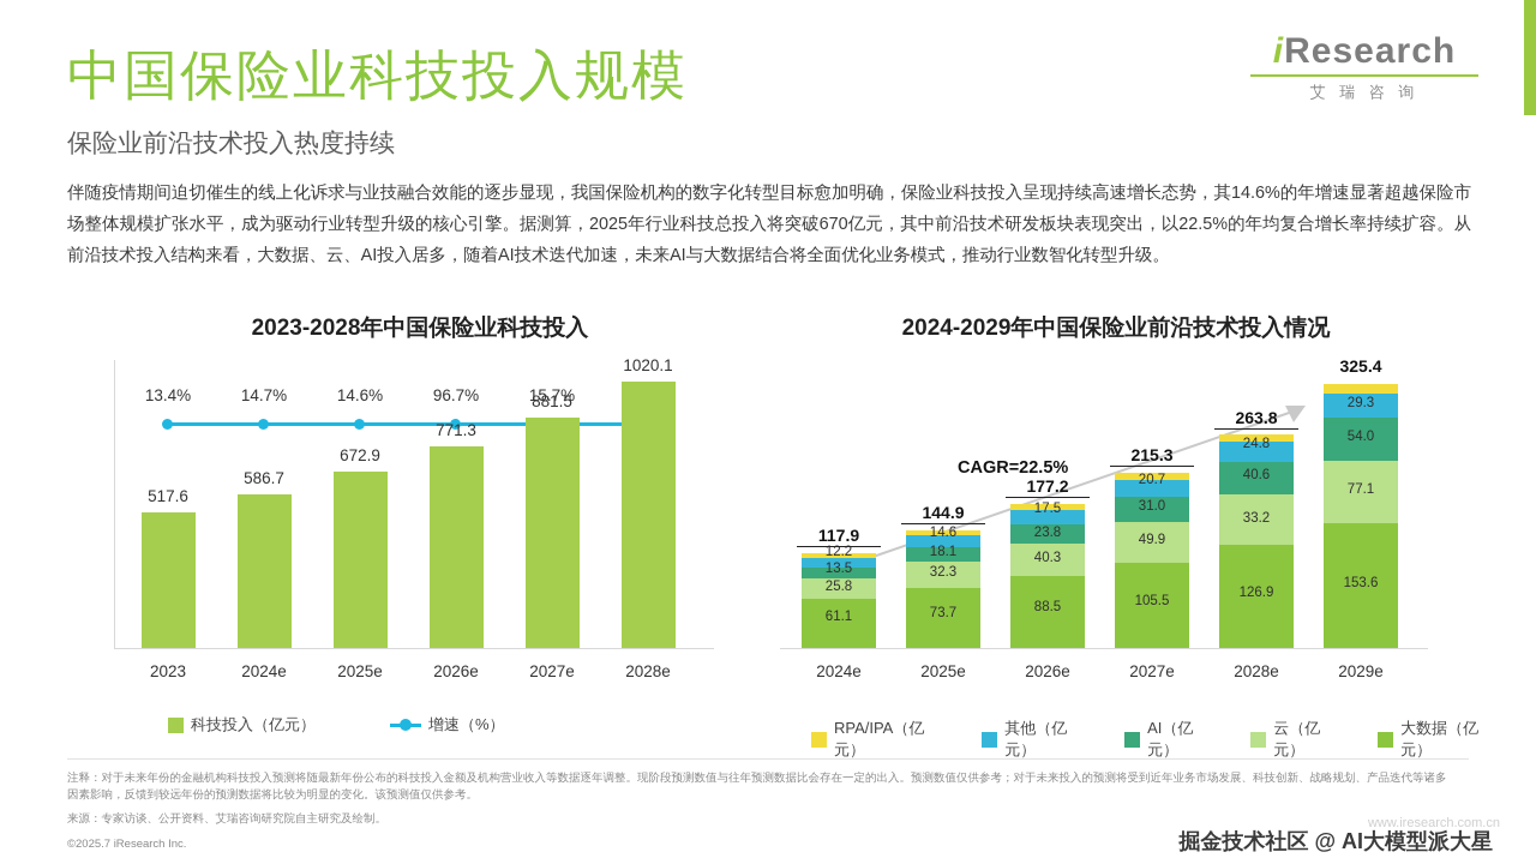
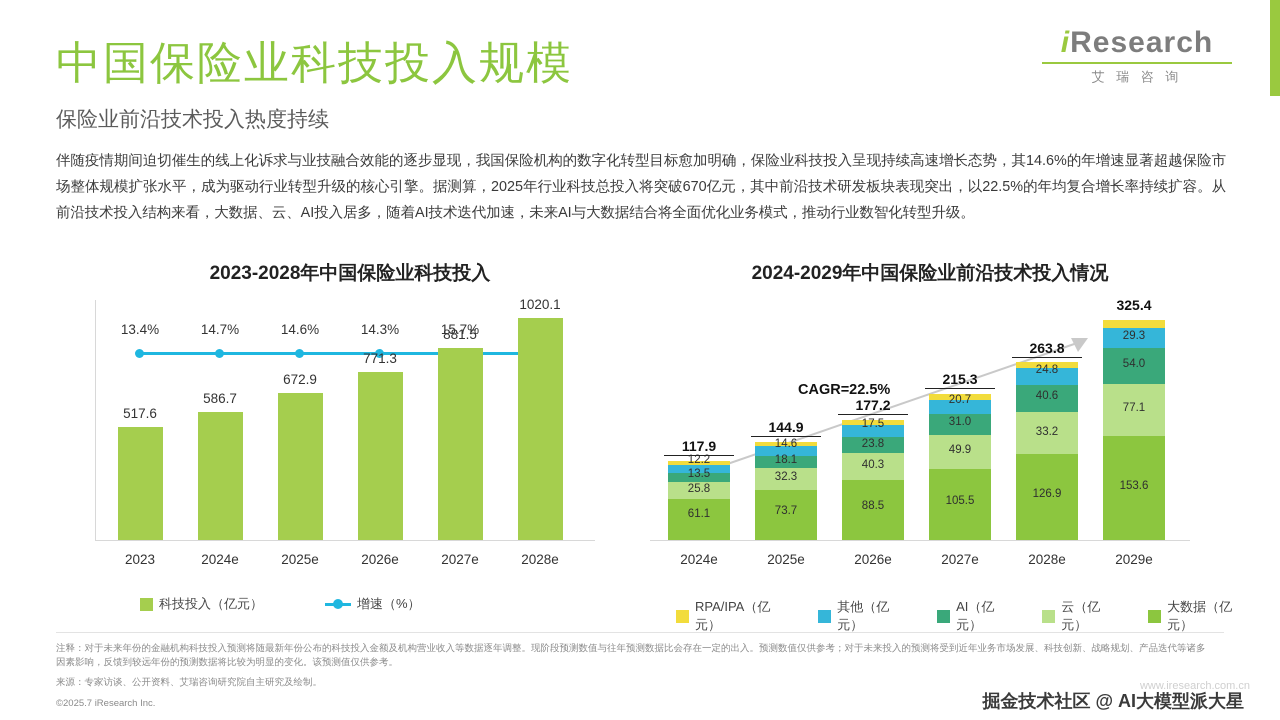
  iResearch
  艾 瑞 咨 询
  中国保险业科技投入规模
  保险业前沿技术投入热度持续
  伴随疫情期间迫切催生的线上化诉求与业技融合效能的逐步显现，我国保险机构的数字化转型目标愈加明确，保险业科技投入呈现持续高速增长态势，其14.6%的年增速显著超越保险市场整体规模扩张水平，成为驱动行业转型升级的核心引擎。据测算，2025年行业科技总投入将突破670亿元，其中前沿技术研发板块表现突出，以22.5%的年均复合增长率持续扩容。从前沿技术投入结构来看，大数据、云、AI投入居多，随着AI技术迭代加速，未来AI与大数据结合将全面优化业务模式，推动行业数智化转型升级。
  2023-2028年中国保险业科技投入
  13.4%
  14.7%
  14.6%
- 96.7%
+ 14.3%
  15.7%
  517.6
  586.7
  672.9
  771.3
  881.5
  1020.1
  2023
  2024e
  2025e
  2026e
  2027e
  2028e
  科技投入（亿元）
  增速（%）
  2024-2029年中国保险业前沿技术投入情况
  CAGR=22.5%
  61.1
  25.8
  13.5
  12.2
  117.9
  2024e
  73.7
  32.3
  18.1
  14.6
  144.9
  2025e
  88.5
  40.3
  23.8
  17.5
  177.2
  2026e
  105.5
  49.9
  31.0
  20.7
  215.3
  2027e
  126.9
  33.2
  40.6
  24.8
  263.8
  2028e
  153.6
  77.1
  54.0
  29.3
  325.4
  2029e
  RPA/IPA（亿元）
  其他（亿元）
  AI（亿元）
  云（亿元）
  大数据（亿元）
  注释：对于未来年份的金融机构科技投入预测将随最新年份公布的科技投入金额及机构营业收入等数据逐年调整。现阶段预测数值与往年预测数据比会存在一定的出入。预测数值仅供参考；对于未来投入的预测将受到近年业务市场发展、科技创新、战略规划、产品迭代等诸多因素影响，反馈到较远年份的预测数据将比较为明显的变化。该预测值仅供参考。
  来源：专家访谈、公开资料、艾瑞咨询研究院自主研究及绘制。
  ©2025.7 iResearch Inc.
  www.iresearch.com.cn
  掘金技术社区 @ AI大模型派大星
